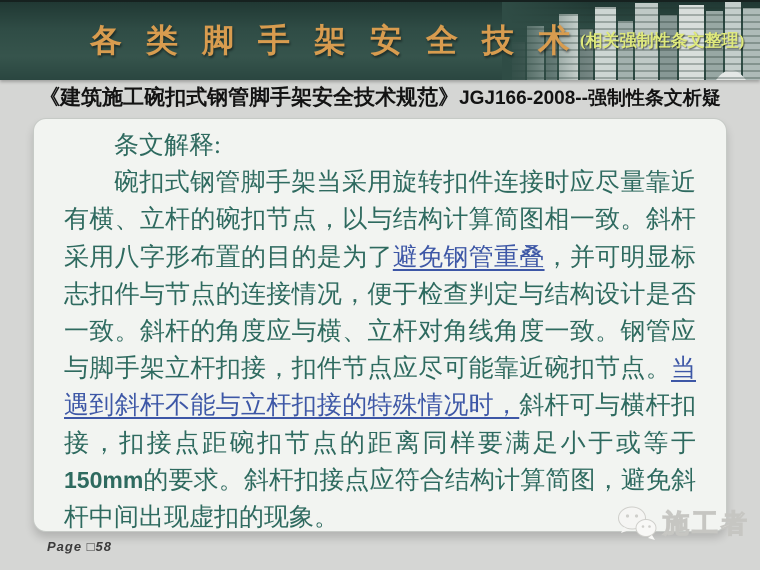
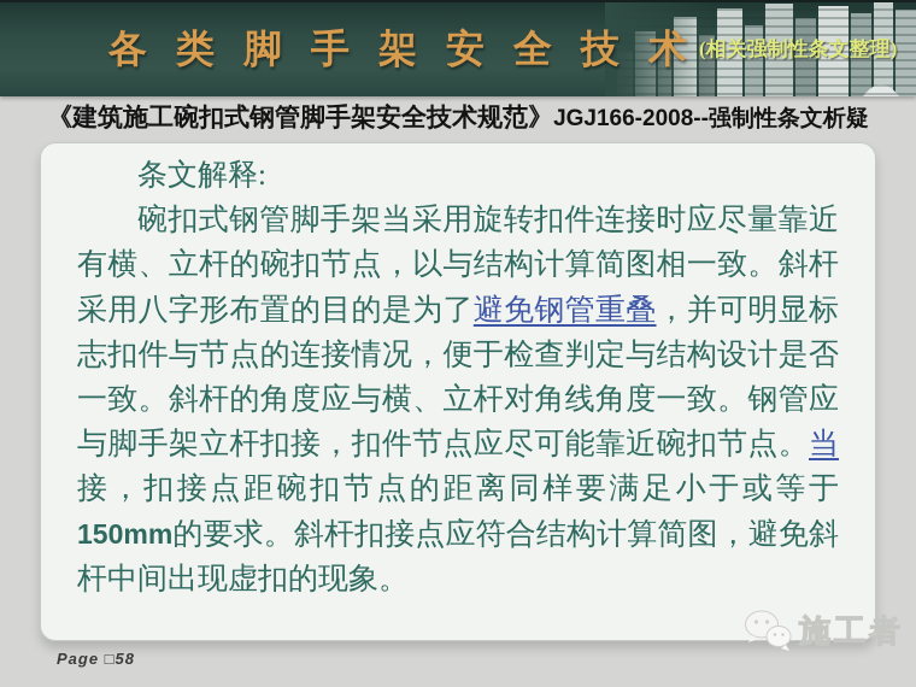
  各 类 脚 手 架 安 全 技 术
  (相关强制性条文整理)
  《建筑施工碗扣式钢管脚手架安全技术规范》JGJ166-2008--强制性条文析疑
  条文解释:
  碗扣式钢管脚手架当采用旋转扣件连接时应尽量靠近
  有横、立杆的碗扣节点，以与结构计算简图相一致。斜杆
  采用八字形布置的目的是为了避免钢管重叠，并可明显标
  志扣件与节点的连接情况，便于检查判定与结构设计是否
  一致。斜杆的角度应与横、立杆对角线角度一致。钢管应
  与脚手架立杆扣接，扣件节点应尽可能靠近碗扣节点。当
- 遇到斜杆不能与立杆扣接的特殊情况时，斜杆可与横杆扣
  接，扣接点距碗扣节点的距离同样要满足小于或等于
  150mm的要求。斜杆扣接点应符合结构计算简图，避免斜
  杆中间出现虚扣的现象。
  Page □58
  施工者
